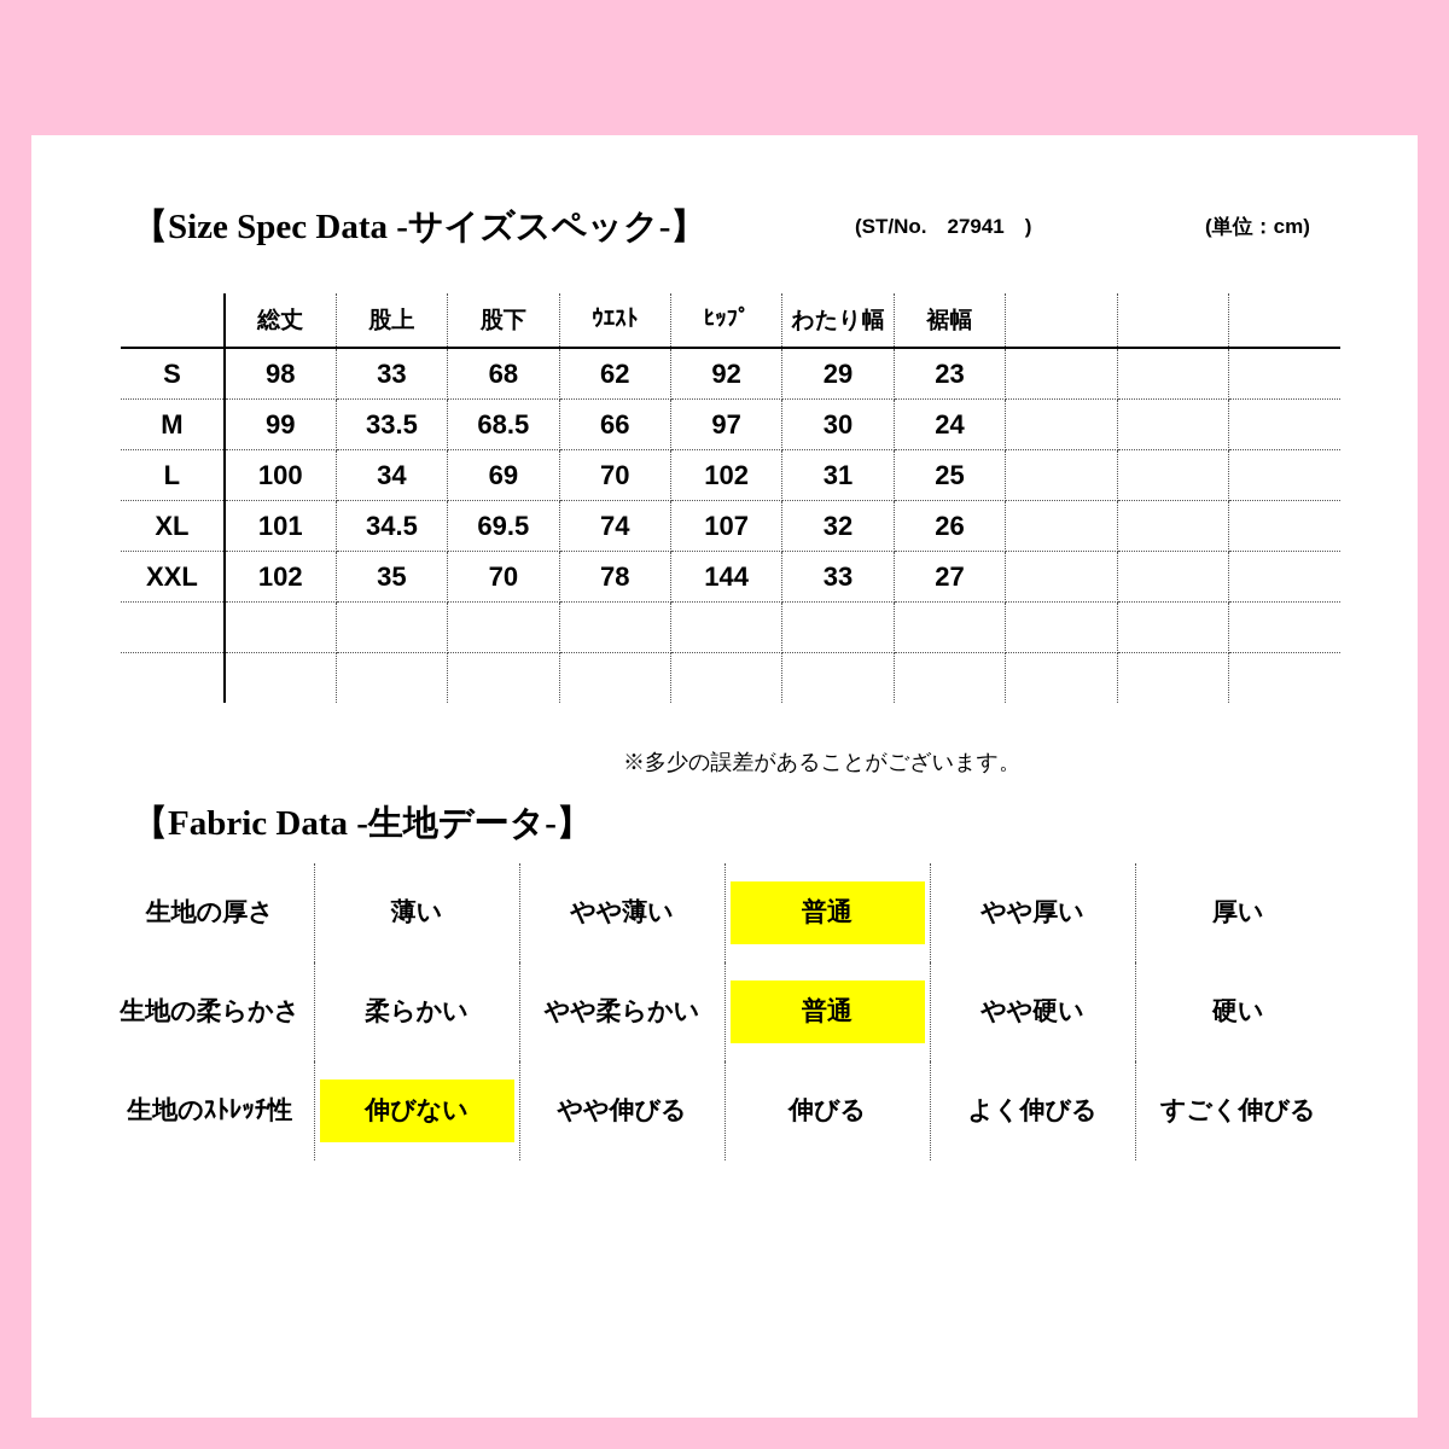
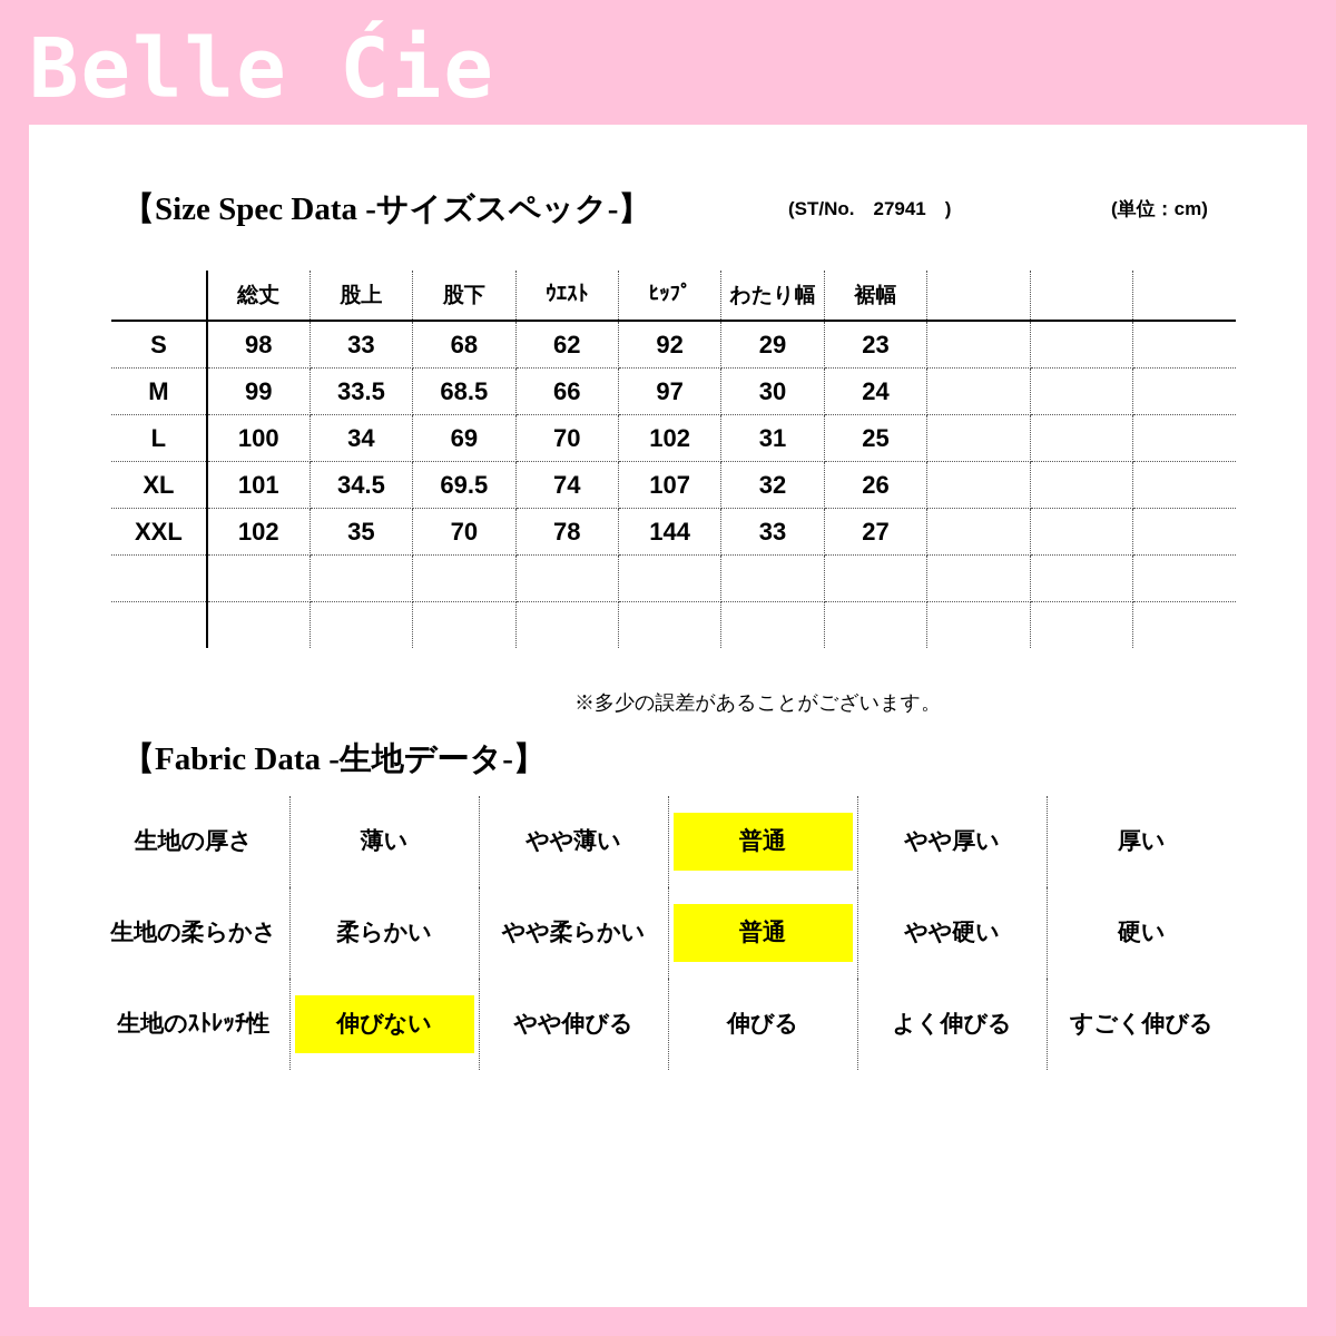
+ Belle Ćie
  【Size Spec Data -サイズスペック-】
  (ST/No. 27941 )
  (単位：cm)
  	総丈	股上	股下	ｳｴｽﾄ	ﾋｯﾌﾟ	わたり幅	裾幅
  S	98	33	68	62	92	29	23
  M	99	33.5	68.5	66	97	30	24
  L	100	34	69	70	102	31	25
  XL	101	34.5	69.5	74	107	32	26
  XXL	102	35	70	78	144	33	27
  ※多少の誤差があることがございます。
  【Fabric Data -生地データ-】
  生地の厚さ	薄い	やや薄い	普通	やや厚い	厚い
  生地の柔らかさ	柔らかい	やや柔らかい	普通	やや硬い	硬い
  生地のｽﾄﾚｯﾁ性	伸びない	やや伸びる	伸びる	よく伸びる	すごく伸びる
